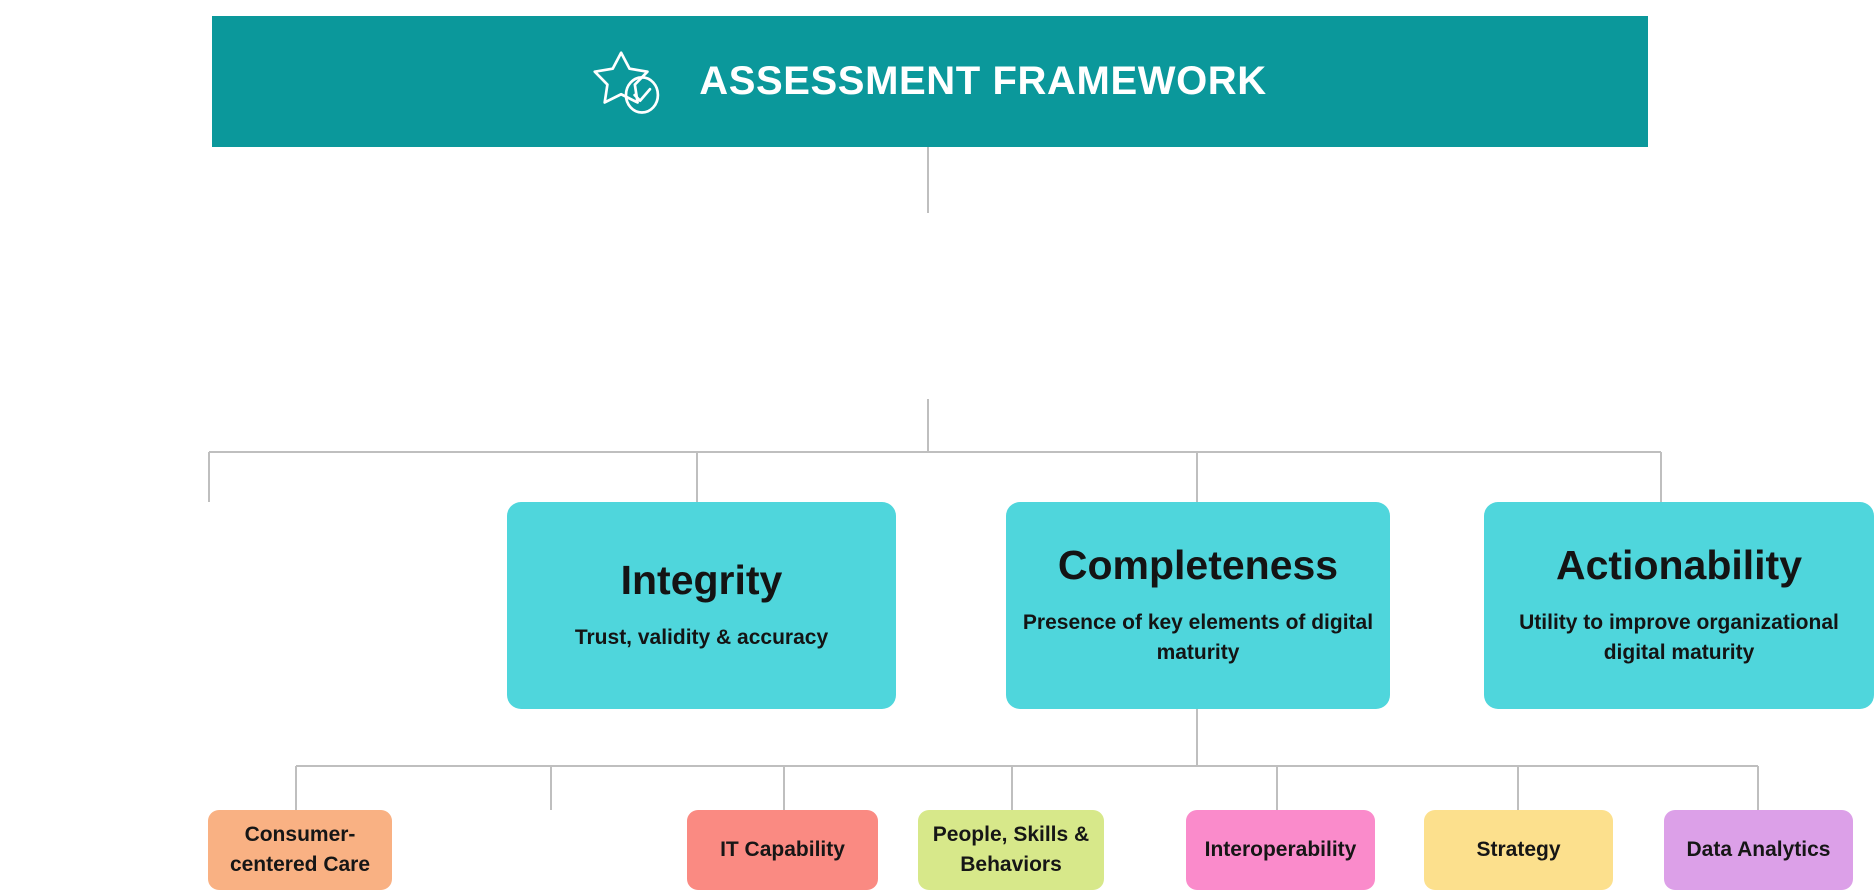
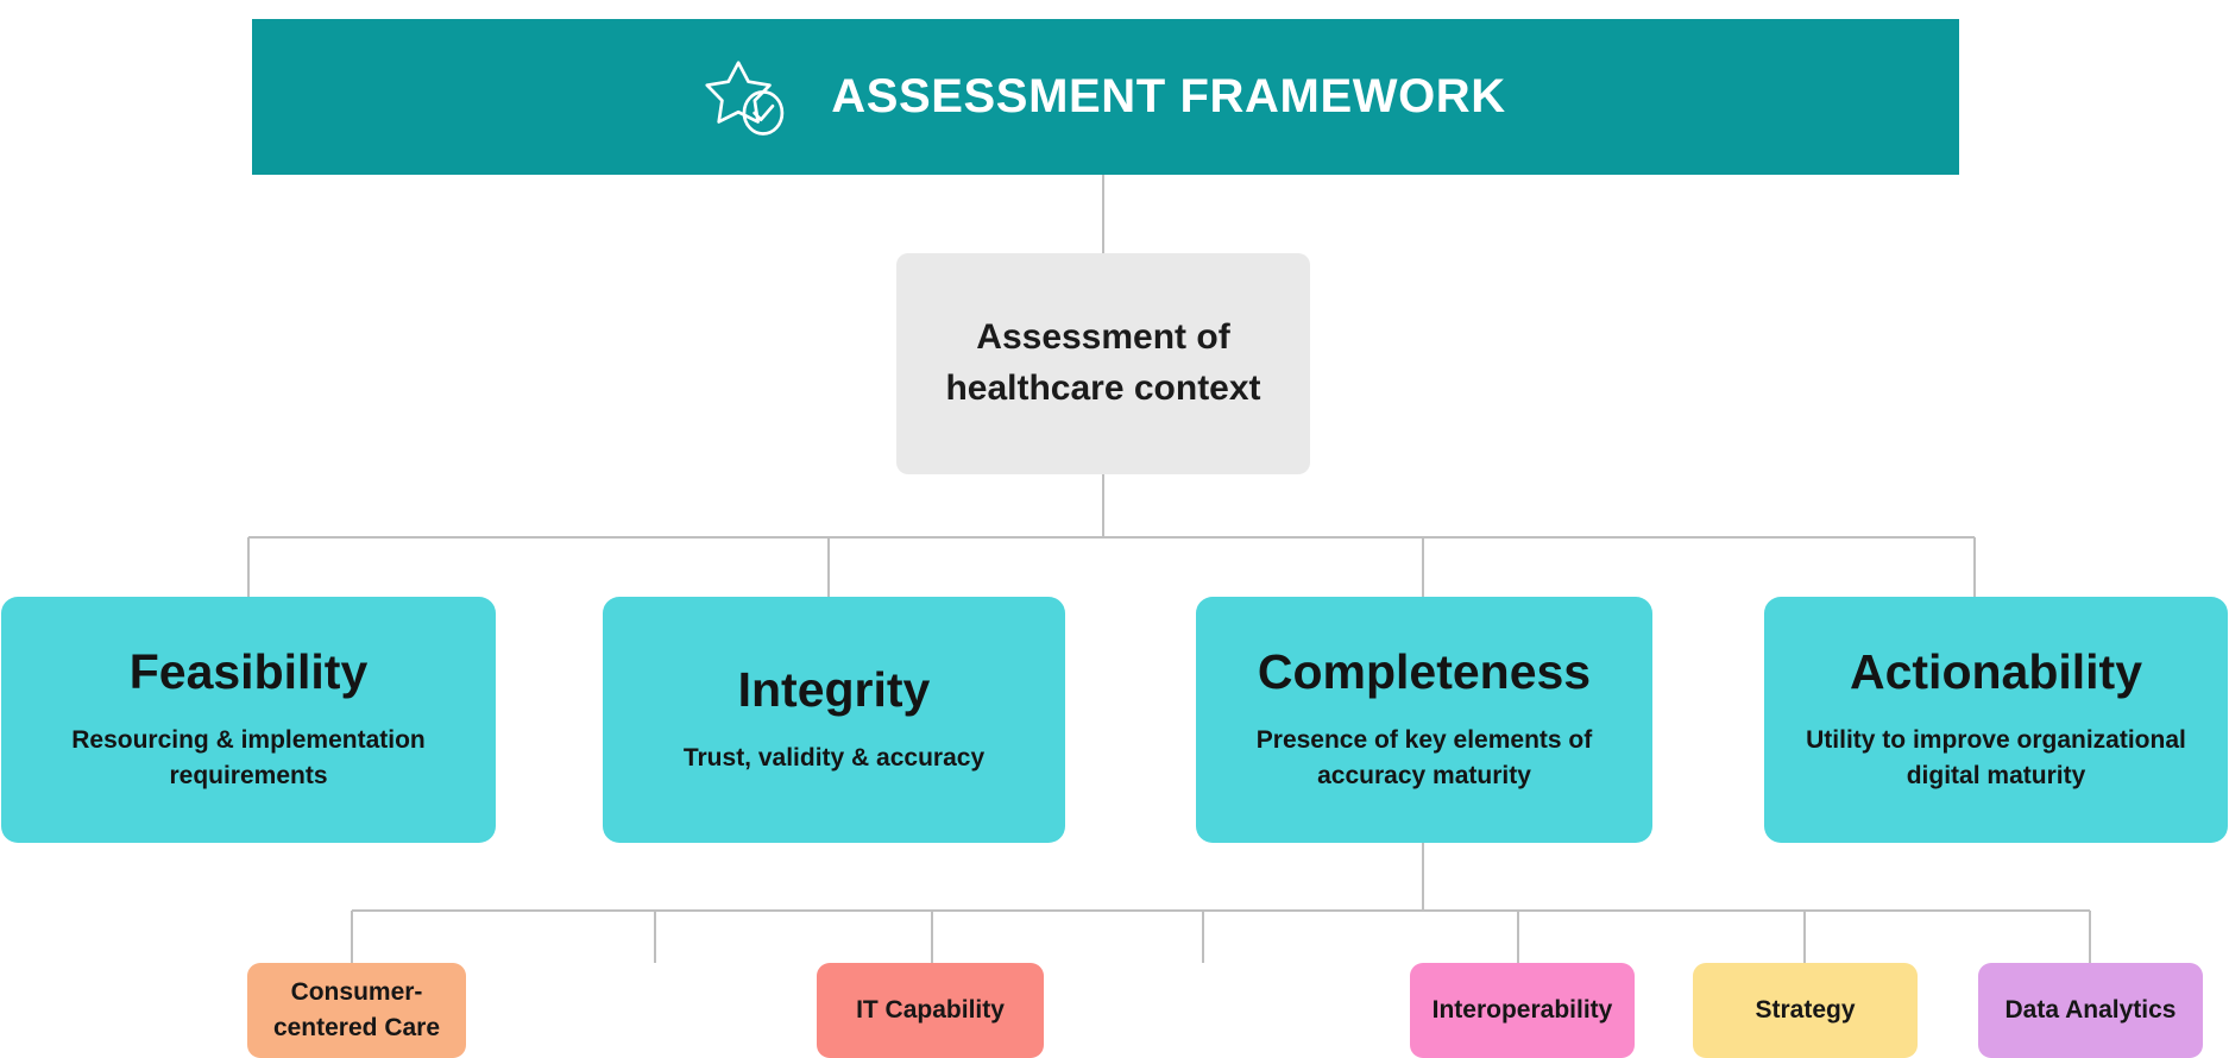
  ASSESSMENT FRAMEWORK
+ Assessment of healthcare context
+ Feasibility
+ Resourcing & implementation requirements
  Integrity
  Trust, validity & accuracy
  Completeness
- Presence of key elements of digital maturity
+ Presence of key elements of accuracy maturity
  Actionability
  Utility to improve organizational digital maturity
  Consumer-centered Care
  IT Capability
- People, Skills & Behaviors
  Interoperability
  Strategy
  Data Analytics
